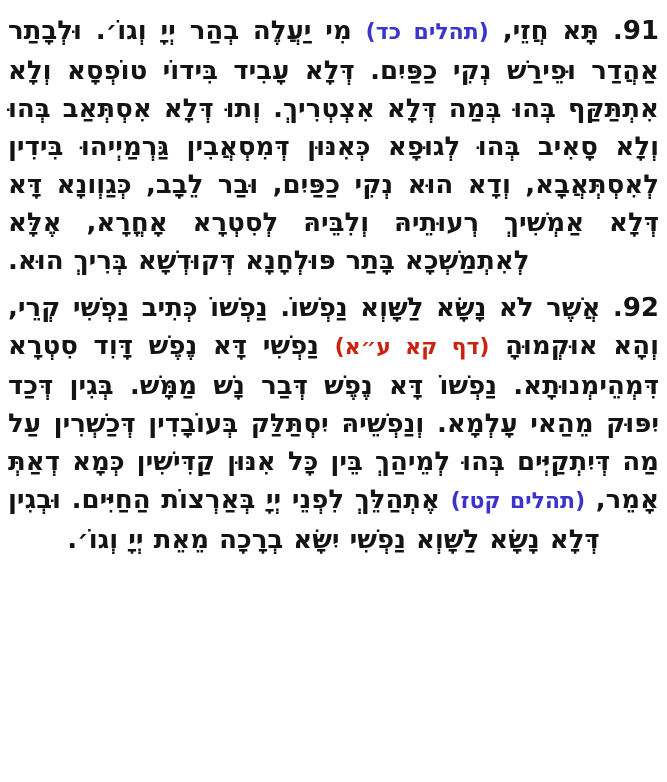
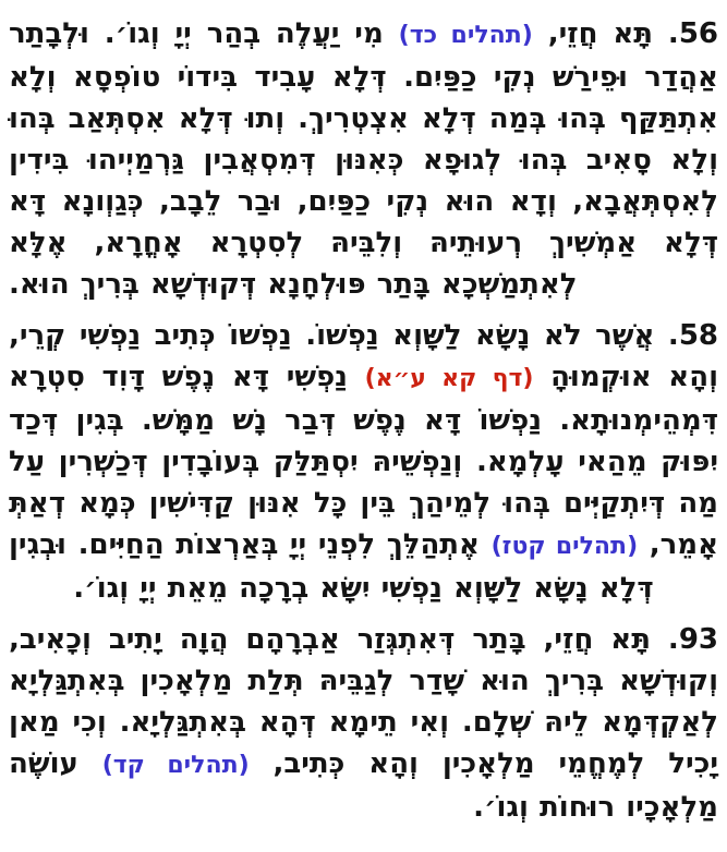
- 91. תָּא חֲזֵי, (תהלים כד) מִי יַעֲלֶה בְהַר יְיָ וְגוֹ׳. וּלְבָתַר אַהֲדַר וּפֵירַשׁ נְקִי כַפַּיִם. דְּלָא עָבִיד בִּידוֹי טוֹפְסָא וְלָא אִתְתַּקַּף בְּהוּ בְּמַה דְּלָא אִצְטְרִיךְ. וְתוּ דְּלָא אִסְתְּאַב בְּהוּ וְלָא סָאִיב בְּהוּ לְגוּפָא כְּאִנּוּן דְּמִסְאֲבִין גַּרְמַיְיהוּ בִּידִין לְאִסְתְּאֲבָא, וְדָא הוּא נְקִי כַפַּיִם, וּבַר לֵבָב, כְּגַוְונָא דָּא דְּלָא אַמְשִׁיךְ רְעוּתֵיהּ וְלִבֵּיהּ לְסִטְרָא אָחֳרָא, אֶלָּא לְאִתְמַשְׁכָא בָּתַר פּוּלְחָנָא דְּקוּדְשָׁא בְּרִיךְ הוּא.
+ 56. תָּא חֲזֵי, (תהלים כד) מִי יַעֲלֶה בְהַר יְיָ וְגוֹ׳. וּלְבָתַר אַהֲדַר וּפֵירַשׁ נְקִי כַפַּיִם. דְּלָא עָבִיד בִּידוֹי טוֹפְסָא וְלָא אִתְתַּקַּף בְּהוּ בְּמַה דְּלָא אִצְטְרִיךְ. וְתוּ דְּלָא אִסְתְּאַב בְּהוּ וְלָא סָאִיב בְּהוּ לְגוּפָא כְּאִנּוּן דְּמִסְאֲבִין גַּרְמַיְיהוּ בִּידִין לְאִסְתְּאֲבָא, וְדָא הוּא נְקִי כַפַּיִם, וּבַר לֵבָב, כְּגַוְונָא דָּא דְּלָא אַמְשִׁיךְ רְעוּתֵיהּ וְלִבֵּיהּ לְסִטְרָא אָחֳרָא, אֶלָּא לְאִתְמַשְׁכָא בָּתַר פּוּלְחָנָא דְּקוּדְשָׁא בְּרִיךְ הוּא.
- 92. אֲשֶׁר לֹא נָשָׂא לַשָּׁוְא נַפְשׁוֹ. נַפְשׁוֹ כְּתִיב נַפְשִׁי קְרֵי, וְהָא אוּקְמוּהָ (דף קא ע״א) נַפְשִׁי דָּא נֶפֶשׁ דָּוִד סִטְרָא דִּמְהֵימְנוּתָא. נַפְשׁוֹ דָּא נֶפֶשׁ דְּבַר נָשׁ מַמָּשׁ. בְּגִין דְּכַד יִפּוּק מֵהַאי עָלְמָא. וְנַפְשֵׁיהּ יִסְתַּלַּק בְּעוֹבָדִין דְּכַשְׁרִין עַל מַה דְּיִתְקַיְּים בְּהוּ לְמֵיהַךְ בֵּין כָּל אִנּוּן קַדִּישִׁין כְּמָא דְאַתְּ אָמֵר, (תהלים קטז) אֶתְהַלֵּךְ לִפְנֵי יְיָ בְּאַרְצוֹת הַחַיִּים. וּבְגִין דְּלָא נָשָׂא לַשָּׁוְא נַפְשִׁי יִשָּׂא בְרָכָה מֵאֵת יְיָ וְגוֹ׳.
+ 58. אֲשֶׁר לֹא נָשָׂא לַשָּׁוְא נַפְשׁוֹ. נַפְשׁוֹ כְּתִיב נַפְשִׁי קְרֵי, וְהָא אוּקְמוּהָ (דף קא ע״א) נַפְשִׁי דָּא נֶפֶשׁ דָּוִד סִטְרָא דִּמְהֵימְנוּתָא. נַפְשׁוֹ דָּא נֶפֶשׁ דְּבַר נָשׁ מַמָּשׁ. בְּגִין דְּכַד יִפּוּק מֵהַאי עָלְמָא. וְנַפְשֵׁיהּ יִסְתַּלַּק בְּעוֹבָדִין דְּכַשְׁרִין עַל מַה דְּיִתְקַיְּים בְּהוּ לְמֵיהַךְ בֵּין כָּל אִנּוּן קַדִּישִׁין כְּמָא דְאַתְּ אָמֵר, (תהלים קטז) אֶתְהַלֵּךְ לִפְנֵי יְיָ בְּאַרְצוֹת הַחַיִּים. וּבְגִין דְּלָא נָשָׂא לַשָּׁוְא נַפְשִׁי יִשָּׂא בְרָכָה מֵאֵת יְיָ וְגוֹ׳.
+ 93. תָּא חֲזֵי, בָּתַר דְּאִתְגְּזַר אַבְרָהָם הֲוָה יָתִיב וְכָאִיב, וְקוּדְשָׁא בְּרִיךְ הוּא שָׁדַר לְגַבֵּיהּ תְּלַת מַלְאָכִין בְּאִתְגַּלְיָא לְאַקְדְּמָא לֵיהּ שְׁלָם. וְאִי תֵימָא דְּהָא בְּאִתְגַּלְיָא. וְכִי מַאן יָכִיל לְמֶחֱמֵי מַלְאָכִין וְהָא כְּתִיב, (תהלים קד) עוֹשֶׂה מַלְאָכָיו רוּחוֹת וְגוֹ׳.
